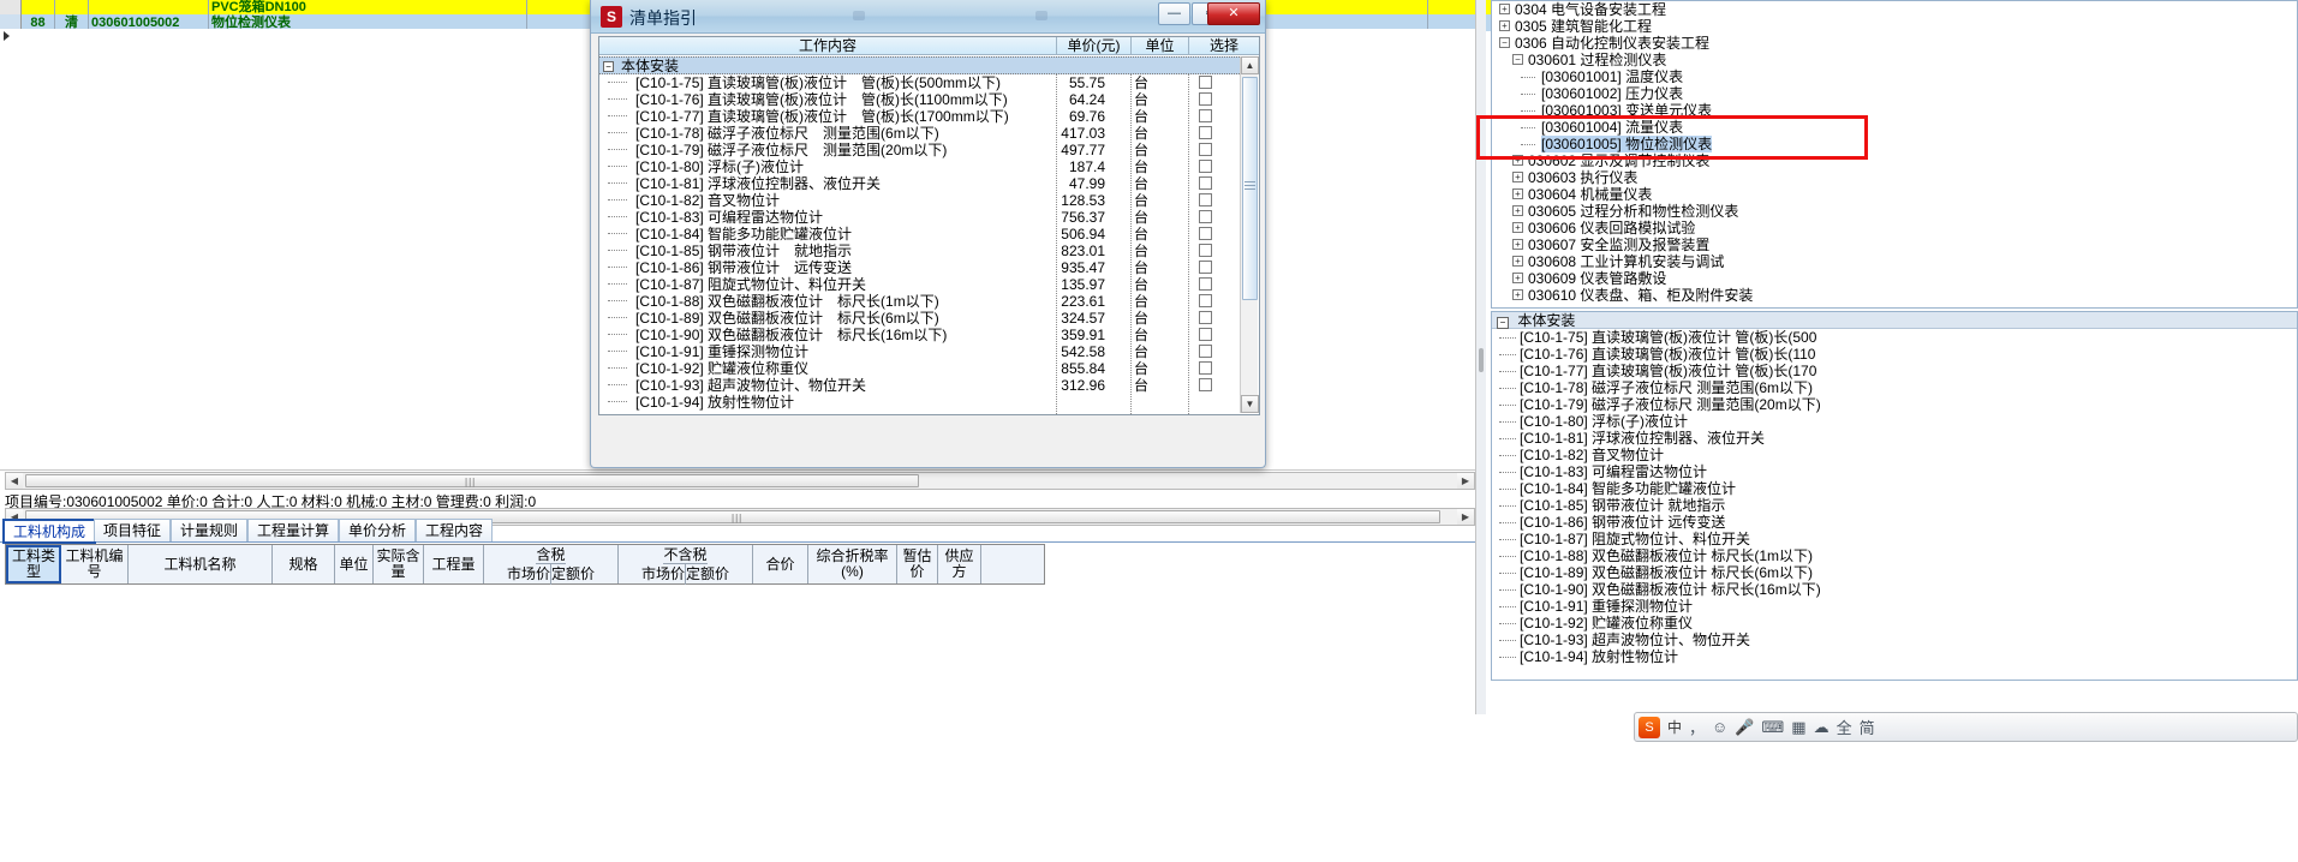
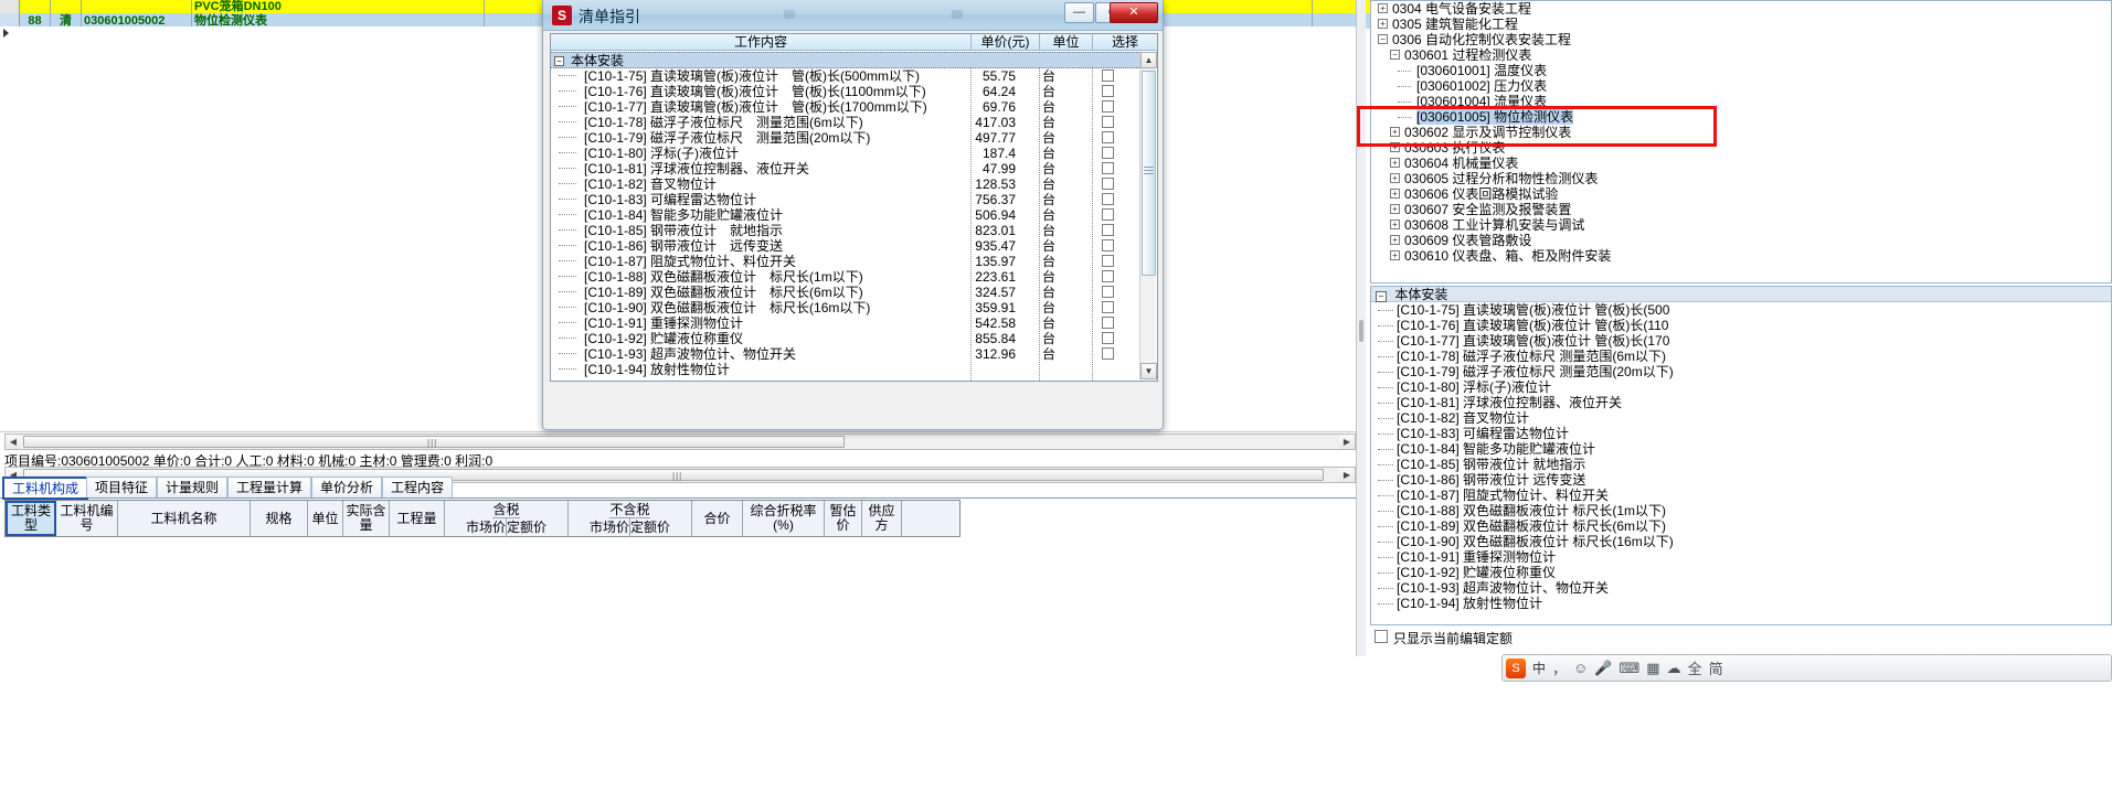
  PVC笼箱DN100
  88
  清
  030601005002
  物位检测仪表
  ◀
  |||
  ▶
  项目编号:030601005002 单价:0 合计:0 人工:0 材料:0 机械:0 主材:0 管理费:0 利润:0
  ◀
  |||
  ▶
  工料机构成
  项目特征
  计量规则
  工程量计算
  单价分析
  工程内容
  工料类
  型
  工料机编
  号
  工料机名称
  规格
  单位
  实际含
  量
  工程量
  含税
  市场价
  定额价
  不含税
  市场价
  定额价
  合价
  综合折税率
  (%)
  暂估
  价
  供应
  方
  +
  0304 电气设备安装工程
  +
  0305 建筑智能化工程
  −
  0306 自动化控制仪表安装工程
  −
  030601 过程检测仪表
  [030601001] 温度仪表
  [030601002] 压力仪表
- [030601003] 变送单元仪表
  [030601004] 流量仪表
  [030601005] 物位检测仪表
  +
  030602 显示及调节控制仪表
  +
  030603 执行仪表
  +
  030604 机械量仪表
  +
  030605 过程分析和物性检测仪表
  +
  030606 仪表回路模拟试验
  +
  030607 安全监测及报警装置
  +
  030608 工业计算机安装与调试
  +
  030609 仪表管路敷设
  +
  030610 仪表盘、箱、柜及附件安装
  − 本体安装
  [C10-1-75] 直读玻璃管(板)液位计 管(板)长(500
  [C10-1-76] 直读玻璃管(板)液位计 管(板)长(110
  [C10-1-77] 直读玻璃管(板)液位计 管(板)长(170
  [C10-1-78] 磁浮子液位标尺 测量范围(6m以下)
  [C10-1-79] 磁浮子液位标尺 测量范围(20m以下)
  [C10-1-80] 浮标(子)液位计
  [C10-1-81] 浮球液位控制器、液位开关
  [C10-1-82] 音叉物位计
  [C10-1-83] 可编程雷达物位计
  [C10-1-84] 智能多功能贮罐液位计
  [C10-1-85] 钢带液位计 就地指示
  [C10-1-86] 钢带液位计 远传变送
  [C10-1-87] 阻旋式物位计、料位开关
  [C10-1-88] 双色磁翻板液位计 标尺长(1m以下)
  [C10-1-89] 双色磁翻板液位计 标尺长(6m以下)
  [C10-1-90] 双色磁翻板液位计 标尺长(16m以下)
  [C10-1-91] 重锤探测物位计
  [C10-1-92] 贮罐液位称重仪
  [C10-1-93] 超声波物位计、物位开关
  [C10-1-94] 放射性物位计
+ 只显示当前编辑定额
  S
  中
  ，
  ☺
  🎤
  ⌨
  ▦
  ☁
  全
  简
  S
  清单指引
  —
  ✕
  工作内容
  单价(元)
  单位
  选择
  −
  本体安装
  [C10-1-75] 直读玻璃管(板)液位计 管(板)长(500mm以下)
  55.75
  台
  [C10-1-76] 直读玻璃管(板)液位计 管(板)长(1100mm以下)
  64.24
  台
  [C10-1-77] 直读玻璃管(板)液位计 管(板)长(1700mm以下)
  69.76
  台
  [C10-1-78] 磁浮子液位标尺 测量范围(6m以下)
  417.03
  台
  [C10-1-79] 磁浮子液位标尺 测量范围(20m以下)
  497.77
  台
  [C10-1-80] 浮标(子)液位计
  187.4
  台
  [C10-1-81] 浮球液位控制器、液位开关
  47.99
  台
  [C10-1-82] 音叉物位计
  128.53
  台
  [C10-1-83] 可编程雷达物位计
  756.37
  台
  [C10-1-84] 智能多功能贮罐液位计
  506.94
  台
  [C10-1-85] 钢带液位计 就地指示
  823.01
  台
  [C10-1-86] 钢带液位计 远传变送
  935.47
  台
  [C10-1-87] 阻旋式物位计、料位开关
  135.97
  台
  [C10-1-88] 双色磁翻板液位计 标尺长(1m以下)
  223.61
  台
  [C10-1-89] 双色磁翻板液位计 标尺长(6m以下)
  324.57
  台
  [C10-1-90] 双色磁翻板液位计 标尺长(16m以下)
  359.91
  台
  [C10-1-91] 重锤探测物位计
  542.58
  台
  [C10-1-92] 贮罐液位称重仪
  855.84
  台
  [C10-1-93] 超声波物位计、物位开关
  312.96
  台
  [C10-1-94] 放射性物位计
  ▲
  ▼
